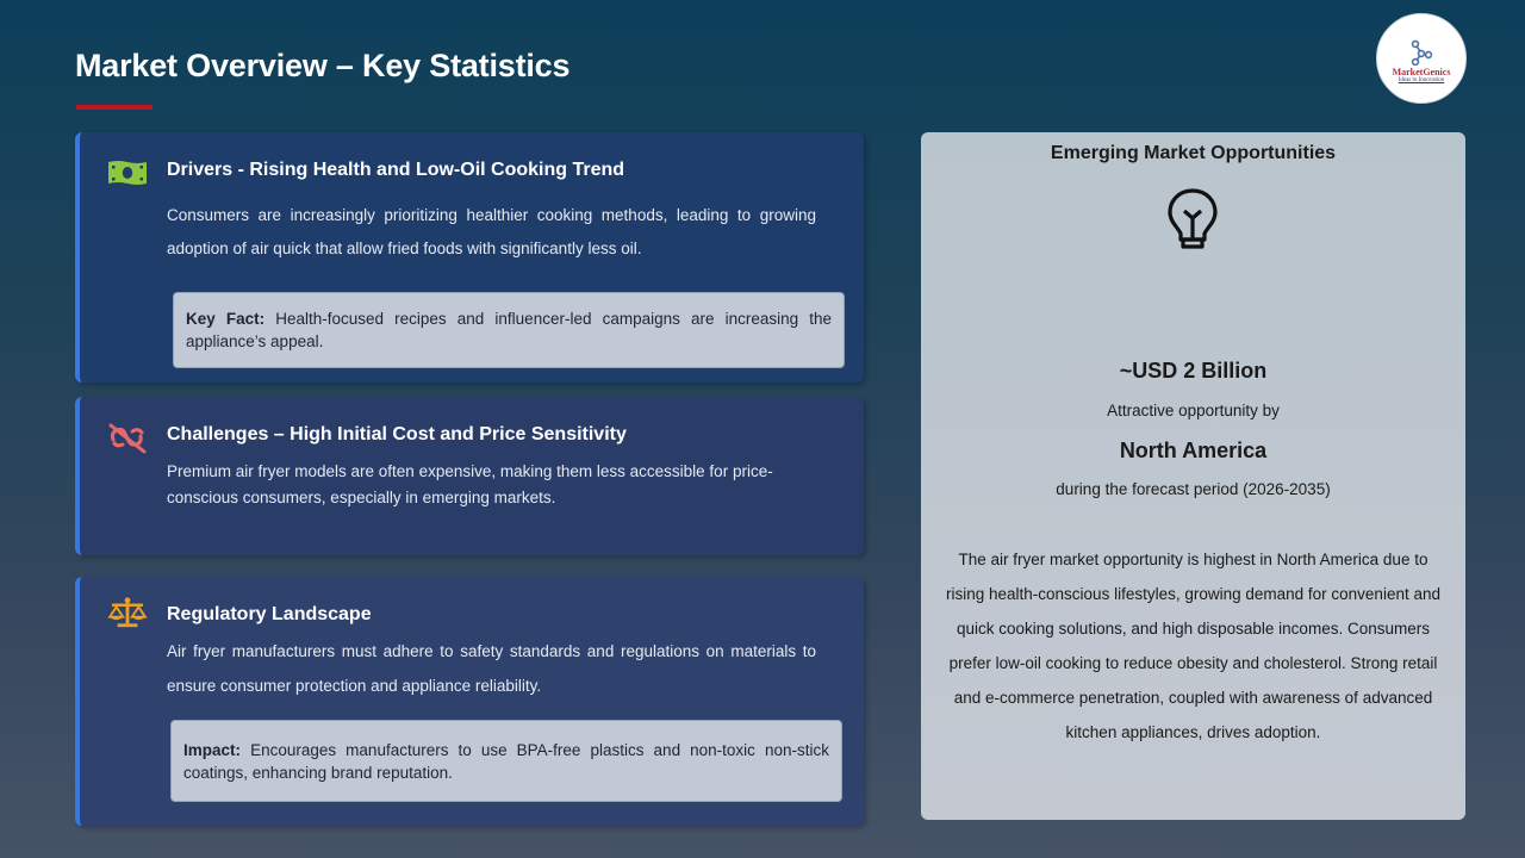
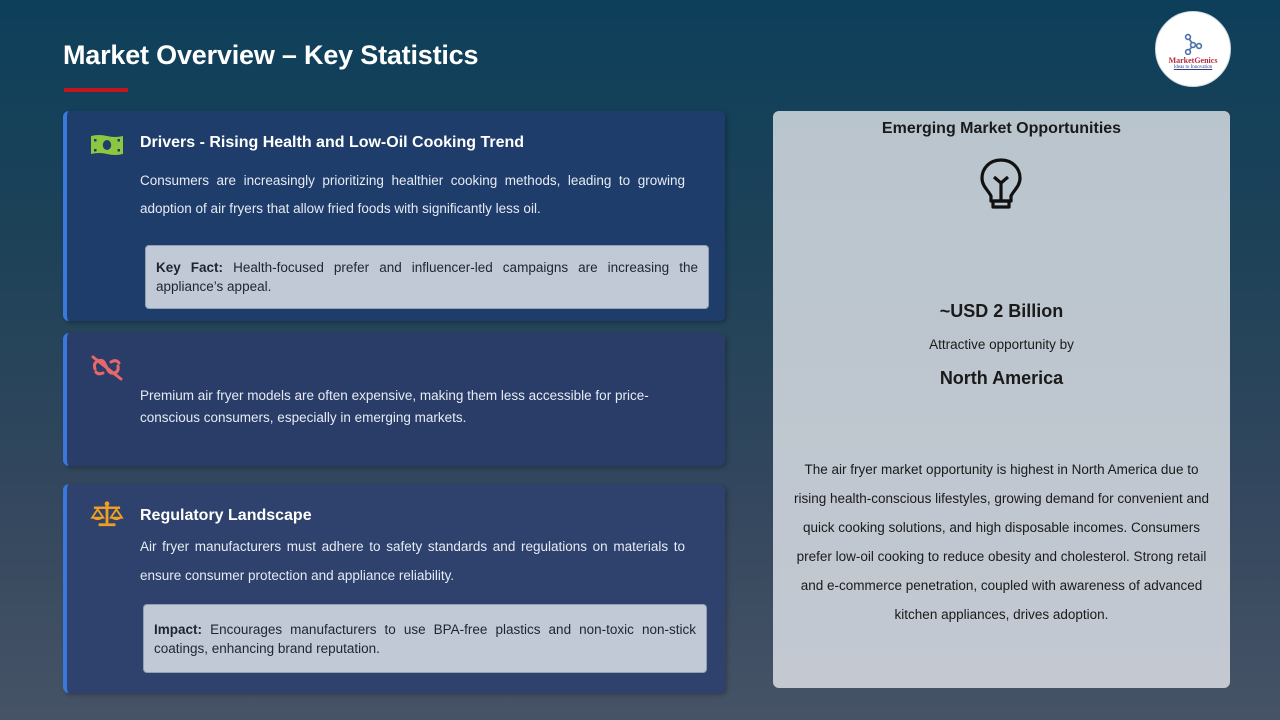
  Market Overview – Key Statistics
  MarketGenics
  Drivers - Rising Health and Low-Oil Cooking Trend
- Consumers are increasingly prioritizing healthier cooking methods, leading to growing adoption of air quick that allow fried foods with significantly less oil.
+ Consumers are increasingly prioritizing healthier cooking methods, leading to growing adoption of air fryers that allow fried foods with significantly less oil.
- Key Fact: Health-focused recipes and influencer-led campaigns are increasing the appliance’s appeal.
+ Key Fact: Health-focused prefer and influencer-led campaigns are increasing the appliance’s appeal.
- Challenges – High Initial Cost and Price Sensitivity
  Premium air fryer models are often expensive, making them less accessible for price-conscious consumers, especially in emerging markets.
  Regulatory Landscape
  Air fryer manufacturers must adhere to safety standards and regulations on materials to ensure consumer protection and appliance reliability.
  Impact: Encourages manufacturers to use BPA-free plastics and non-toxic non-stick coatings, enhancing brand reputation.
  Emerging Market Opportunities
  ~USD 2 Billion
  Attractive opportunity by
  North America
- during the forecast period (2026-2035)
  The air fryer market opportunity is highest in North America due to rising health-conscious lifestyles, growing demand for convenient and quick cooking solutions, and high disposable incomes. Consumers prefer low-oil cooking to reduce obesity and cholesterol. Strong retail and e-commerce penetration, coupled with awareness of advanced kitchen appliances, drives adoption.
